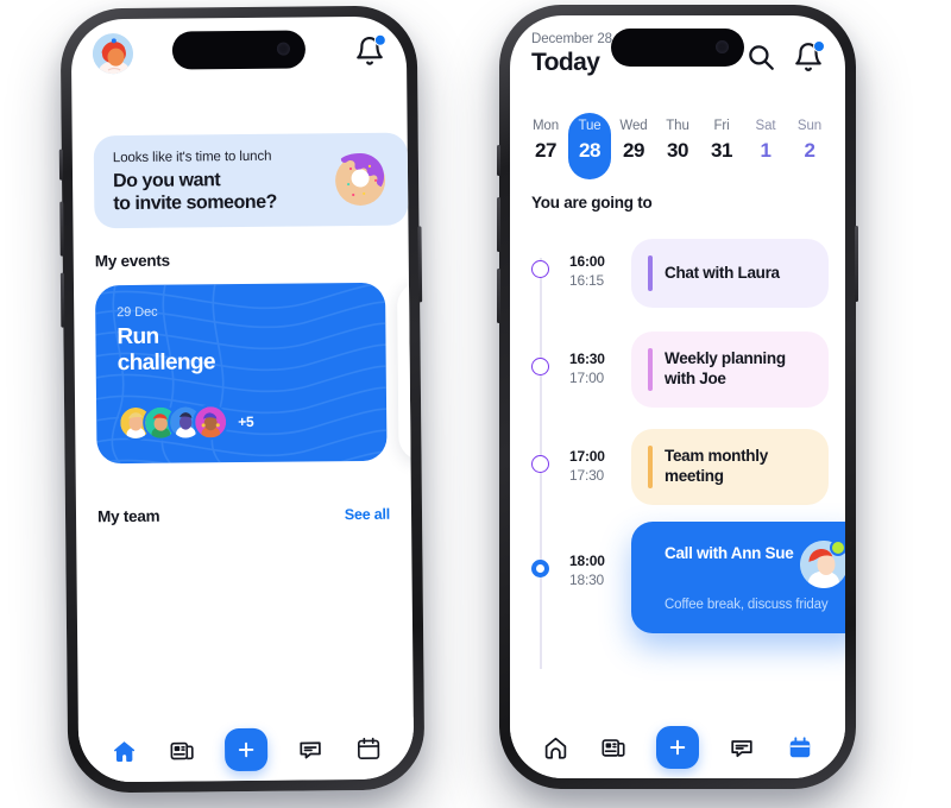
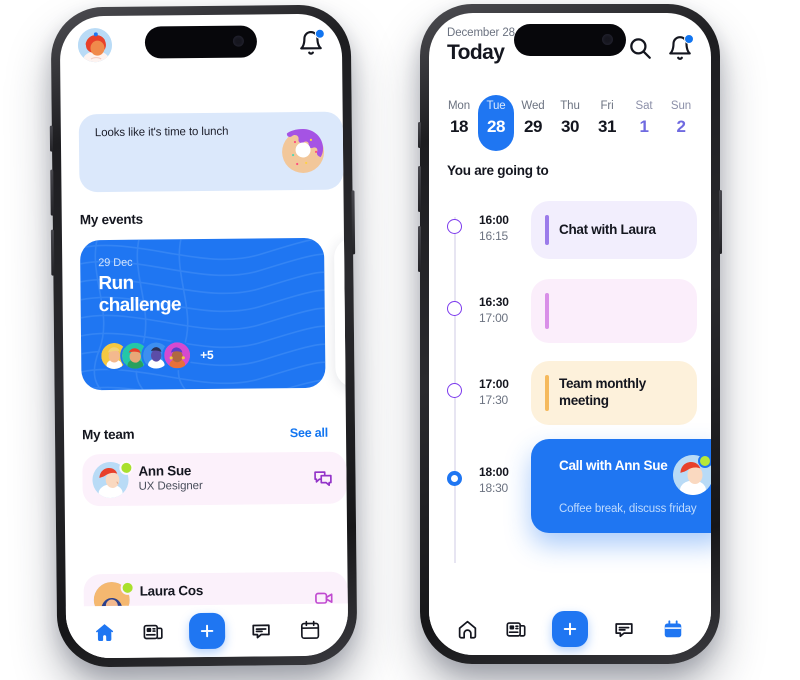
  Looks like it's time to lunch
- Do you want
- to invite someone?
  My events
  29 Dec
  Run
  challenge
  +5
  My team
  See all
+ Ann Sue
+ UX Designer
+ Laura Cos
  Today
  Mon
- 27
+ 18
  Tue
  28
  Wed
  29
  Thu
  30
  Fri
  31
  Sat
  1
  Sun
  2
  You are going to
  16:00
  16:15
  Chat with Laura
  16:30
  17:00
- Weekly planning with Joe
  17:00
  17:30
  Team monthly meeting
  18:00
  18:30
  Call with Ann Sue
  Coffee break, discuss friday
